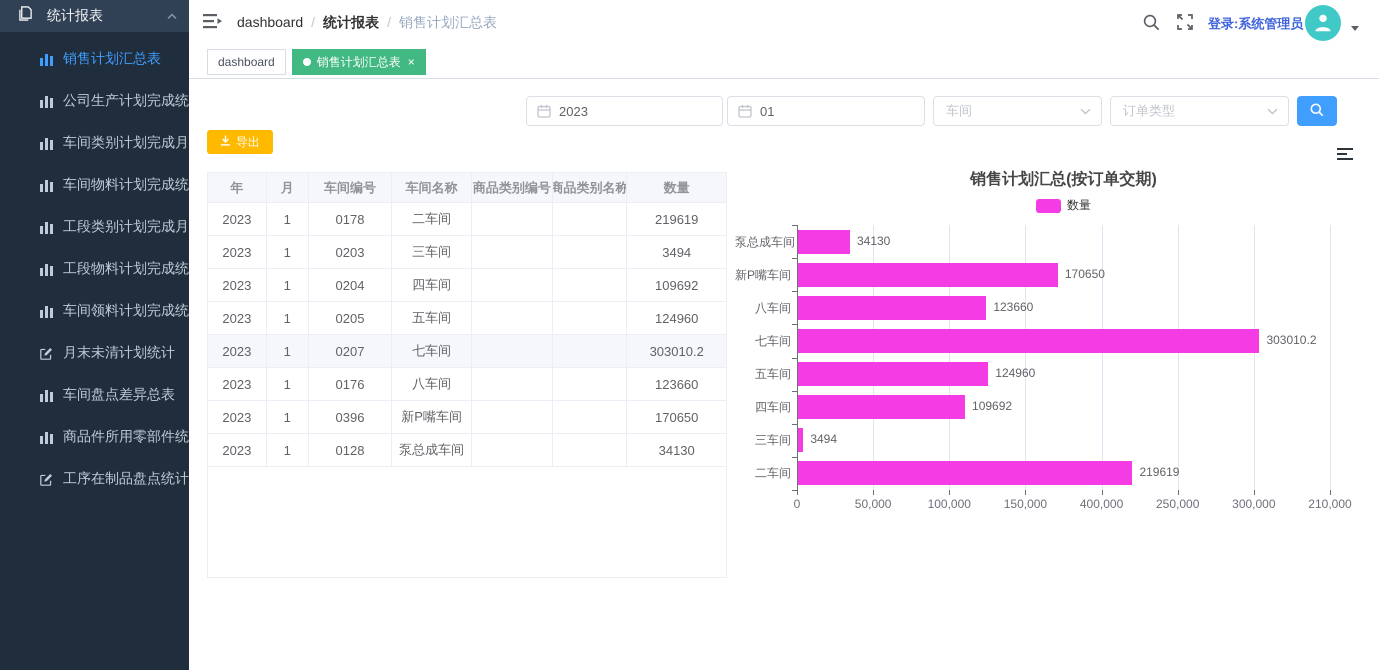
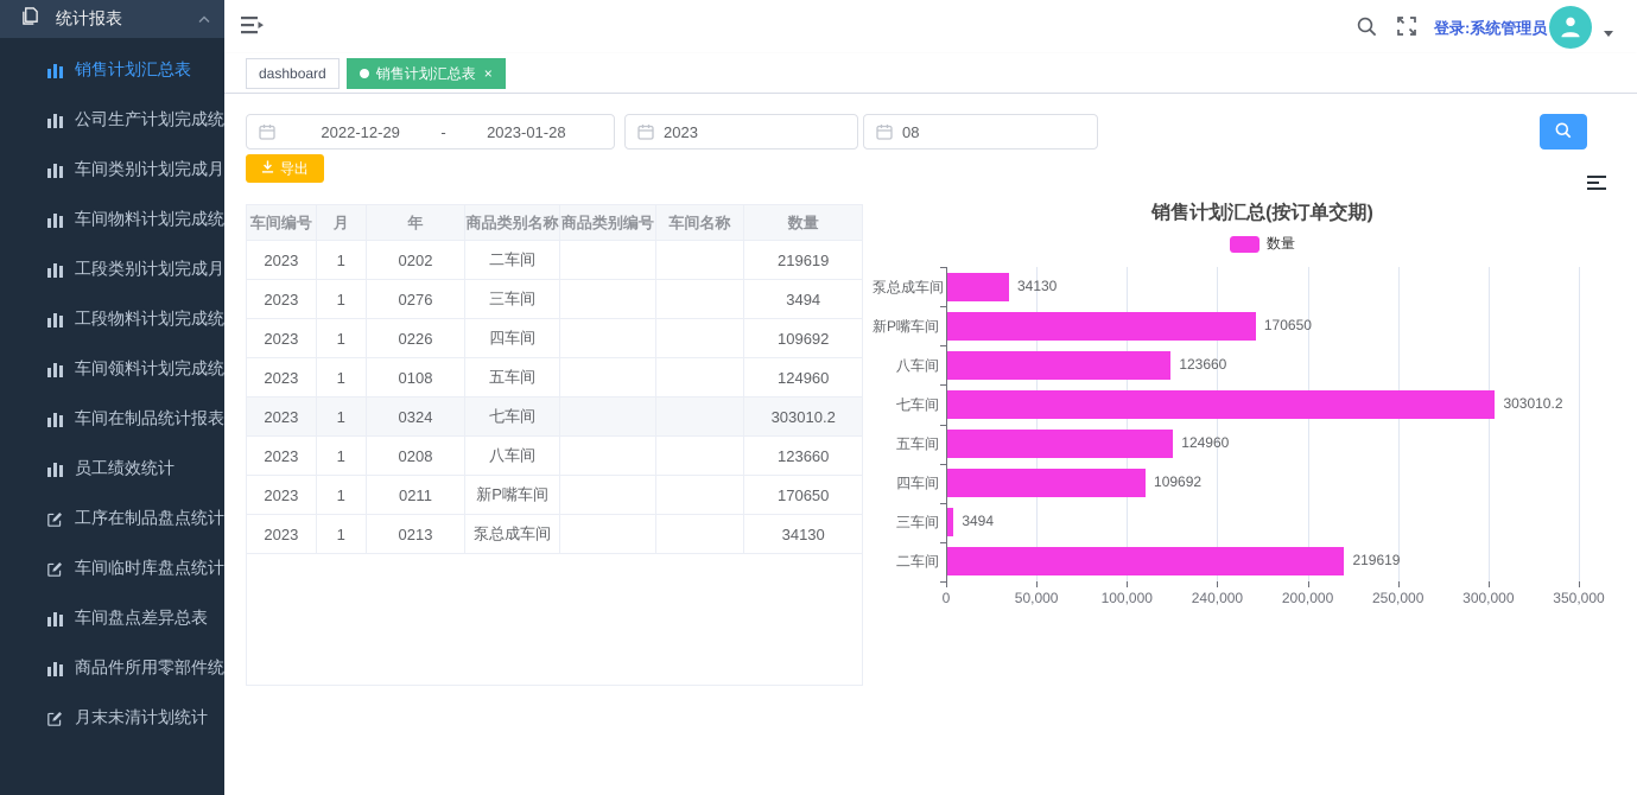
  统计报表
  销售计划汇总表
  公司生产计划完成统
  车间类别计划完成月
  车间物料计划完成统
  工段类别计划完成月
  工段物料计划完成统
  车间领料计划完成统
+ 车间在制品统计报表
+ 员工绩效统计
- 月末未清计划统计
+ 工序在制品盘点统计
+ 车间临时库盘点统计
  车间盘点差异总表
  商品件所用零部件统
- 工序在制品盘点统计
+ 月末未清计划统计
- dashboard / 统计报表 / 销售计划汇总表
  登录:系统管理员
  dashboard
  销售计划汇总表
  ×
+ 2022-12-29
+ -
+ 2023-01-28
  2023
- 01
+ 08
- 车间
- 订单类型
  导出
- 年
+ 车间编号
  月
- 车间编号
+ 年
- 车间名称
+ 商品类别名称
  商品类别编号
- 商品类别名称
+ 车间名称
  数量
  2023
  1
- 0178
+ 0202
  二车间
  219619
  2023
  1
- 0203
+ 0276
  三车间
  3494
  2023
  1
- 0204
+ 0226
  四车间
  109692
  2023
  1
- 0205
+ 0108
  五车间
  124960
  2023
  1
- 0207
+ 0324
  七车间
  303010.2
  2023
  1
- 0176
+ 0208
  八车间
  123660
  2023
  1
- 0396
+ 0211
  新P嘴车间
  170650
  2023
  1
- 0128
+ 0213
  泵总成车间
  34130
  销售计划汇总(按订单交期)
  数量
  0
  50,000
  100,000
- 150,000
+ 240,000
- 400,000
+ 200,000
  250,000
  300,000
- 210,000
+ 350,000
  泵总成车间
  34130
  新P嘴车间
  170650
  八车间
  123660
  七车间
  303010.2
  五车间
  124960
  四车间
  109692
  三车间
  3494
  二车间
  219619
